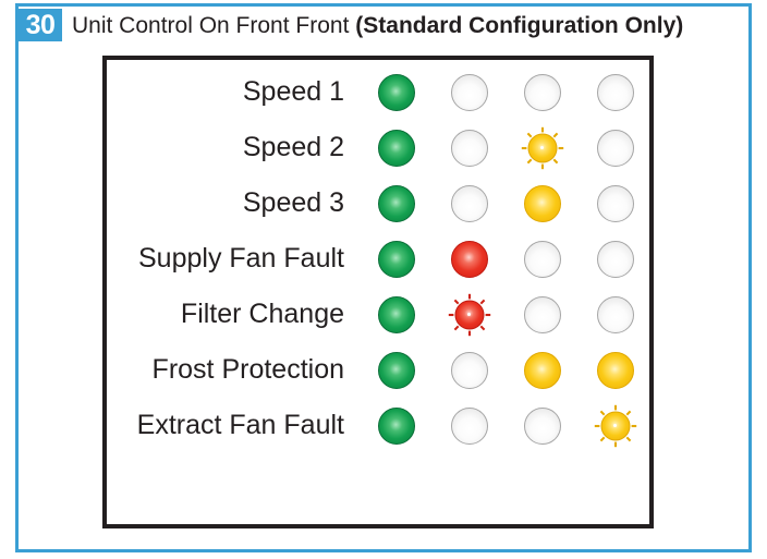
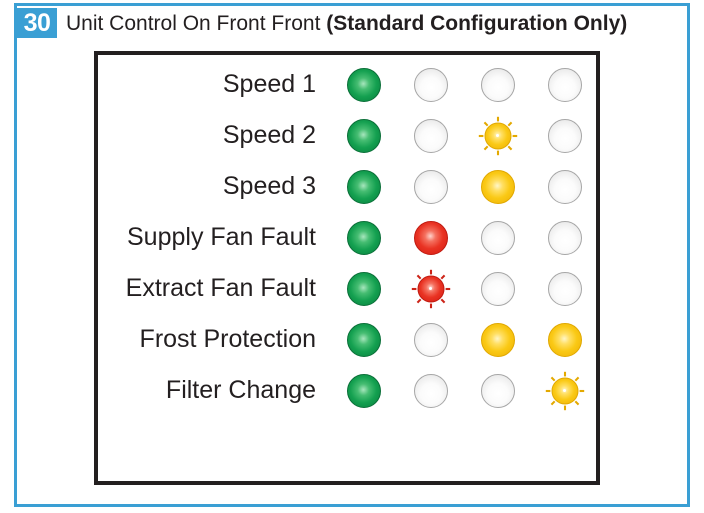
  30
  Unit Control On Front Front (Standard Configuration Only)
  Speed 1
  Speed 2
  Speed 3
  Supply Fan Fault
- Filter Change
+ Extract Fan Fault
  Frost Protection
- Extract Fan Fault
+ Filter Change
